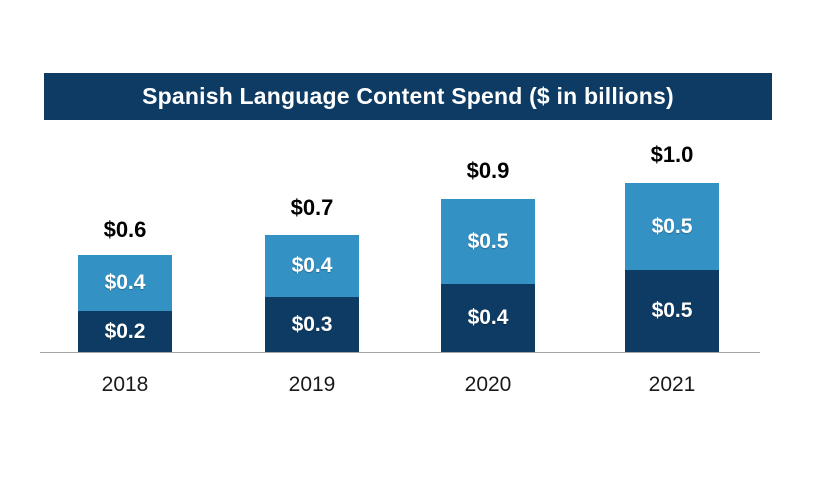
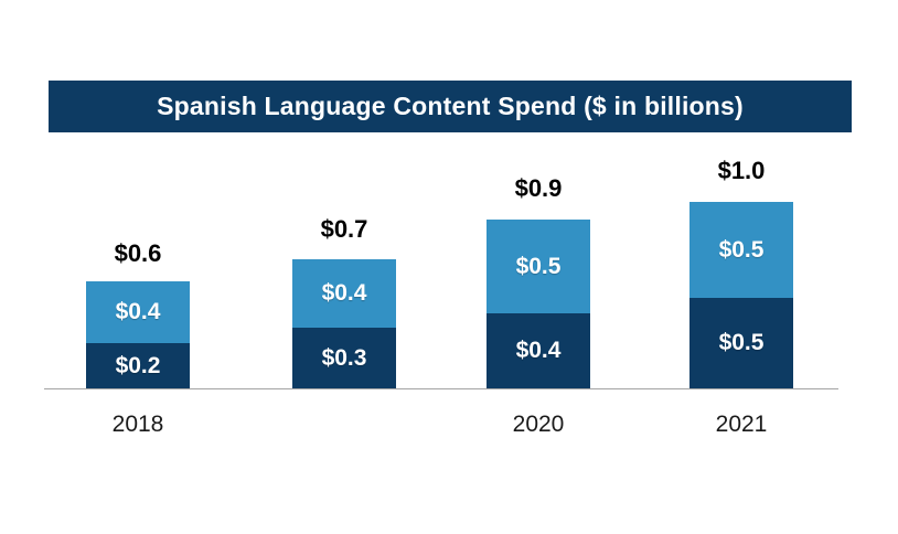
  Spanish Language Content Spend ($ in billions)
  $0.6
  $0.4
  $0.2
  2018
  $0.7
  $0.4
  $0.3
- 2019
  $0.9
  $0.5
  $0.4
  2020
  $1.0
  $0.5
  $0.5
  2021
